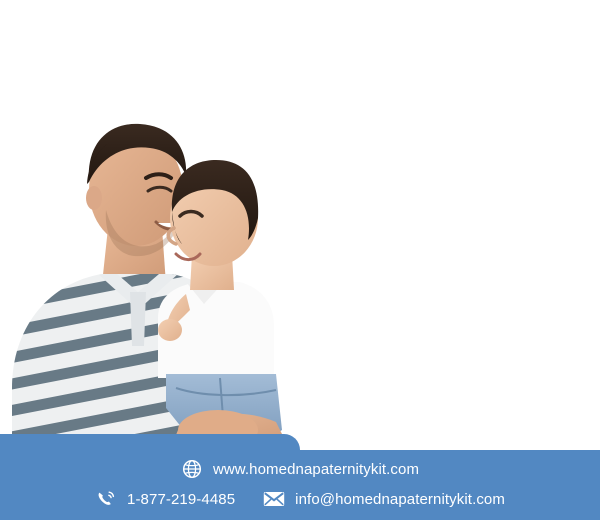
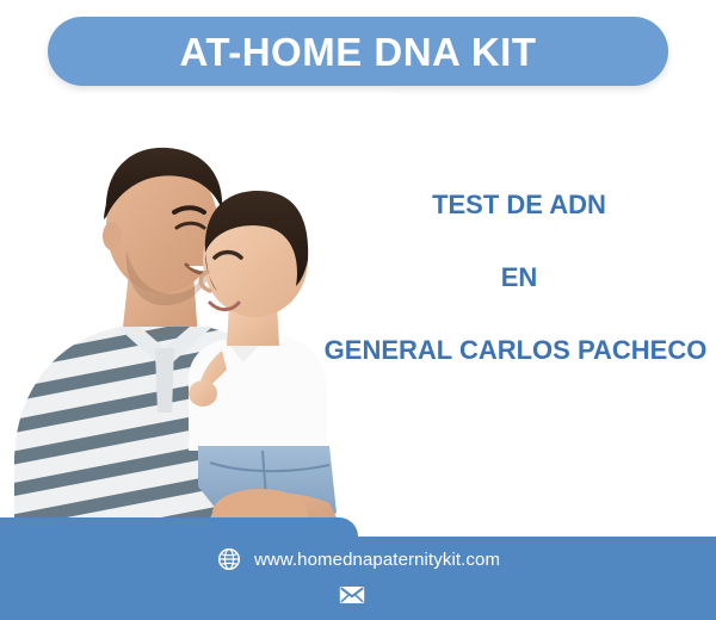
+ AT-HOME DNA KIT
+ TEST DE ADN
+ EN
+ GENERAL CARLOS PACHECO
  www.homednapaternitykit.com
- 1-877-219-4485
- info@homednapaternitykit.com
